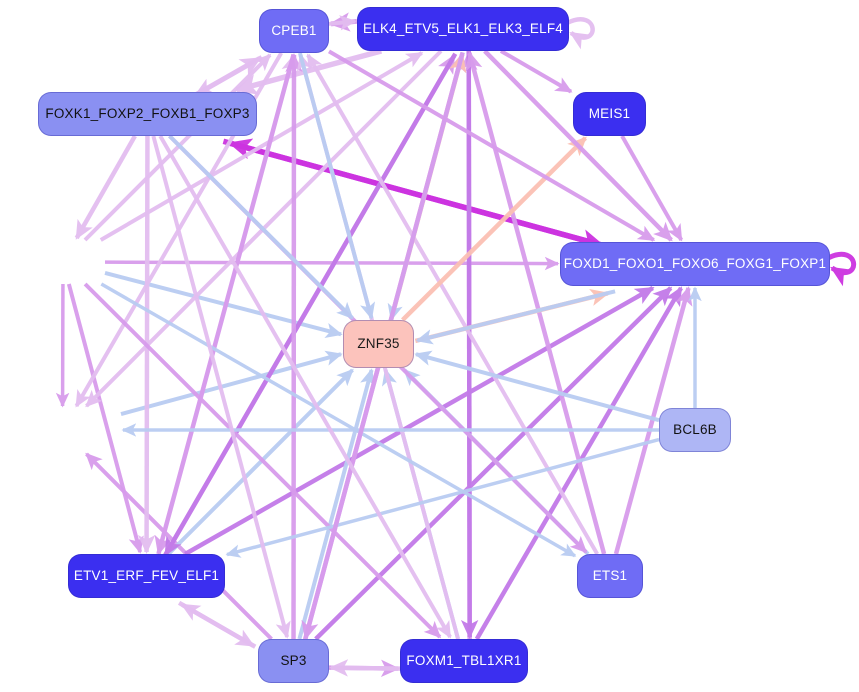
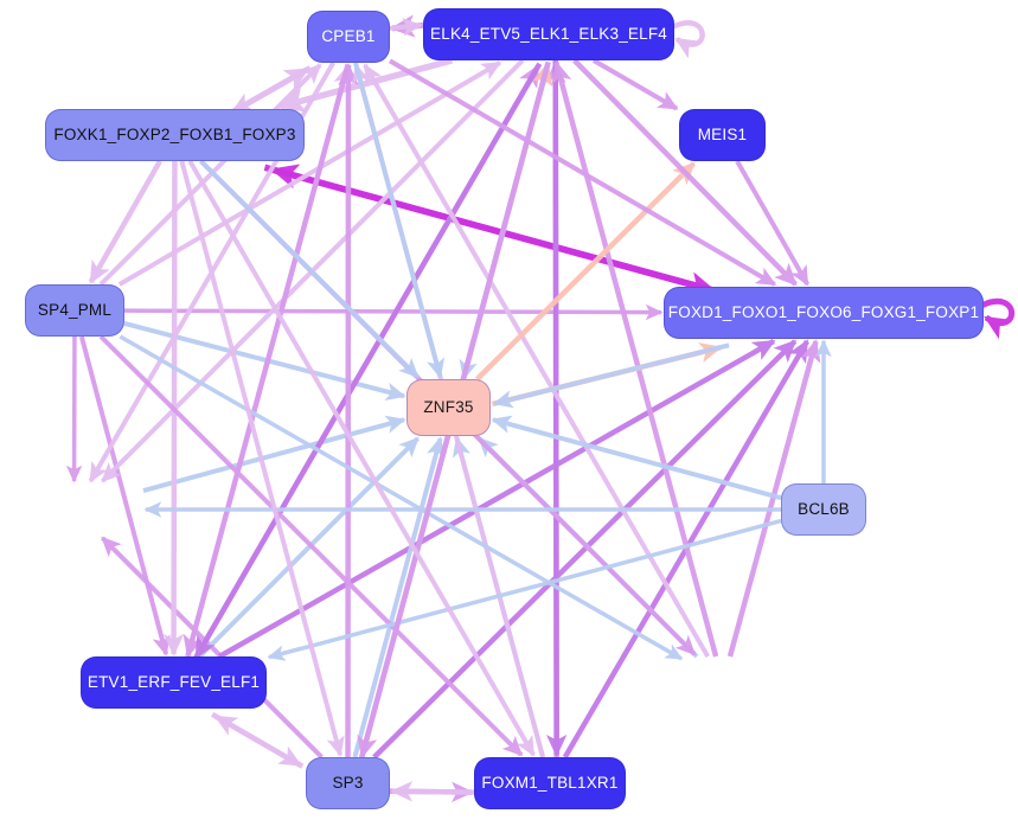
  CPEB1
  ELK4_ETV5_ELK1_ELK3_ELF4
  FOXK1_FOXP2_FOXB1_FOXP3
  MEIS1
+ SP4_PML
  FOXD1_FOXO1_FOXO6_FOXG1_FOXP1
  ZNF35
  BCL6B
  ETV1_ERF_FEV_ELF1
- ETS1
  SP3
  FOXM1_TBL1XR1
